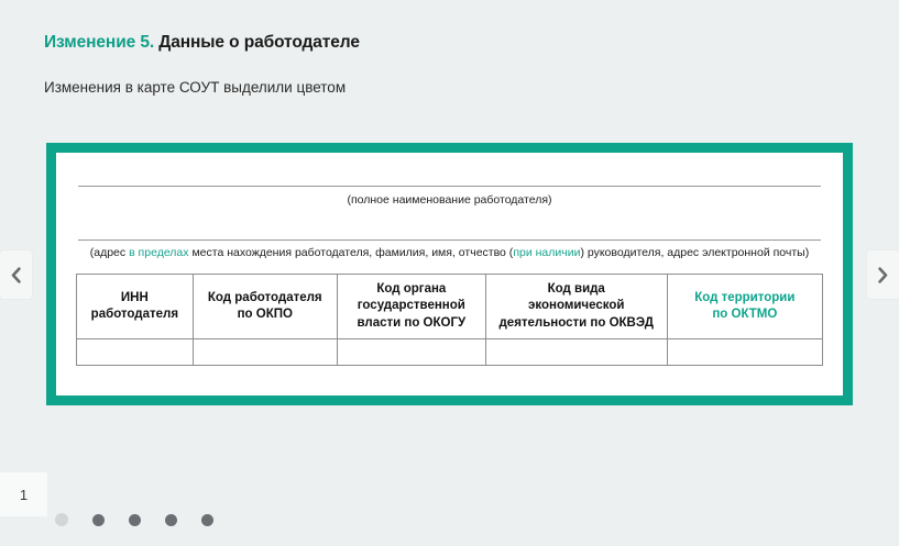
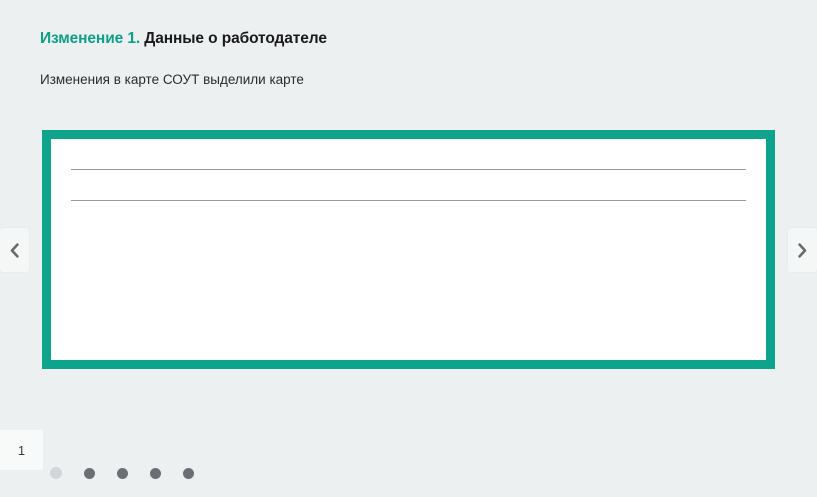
- Изменение 5. Данные о работодателе
+ Изменение 1. Данные о работодателе
- Изменения в карте СОУТ выделили цветом
+ Изменения в карте СОУТ выделили карте
- (полное наименование работодателя)
- (адрес в пределах места нахождения работодателя, фамилия, имя, отчество (при наличии) руководителя, адрес электронной почты)
- ИННработодателя	Код работодателяпо ОКПО	Код органагосударственнойвласти по ОКОГУ	Код видаэкономическойдеятельности по ОКВЭД	Код территориипо ОКТМО
  1
